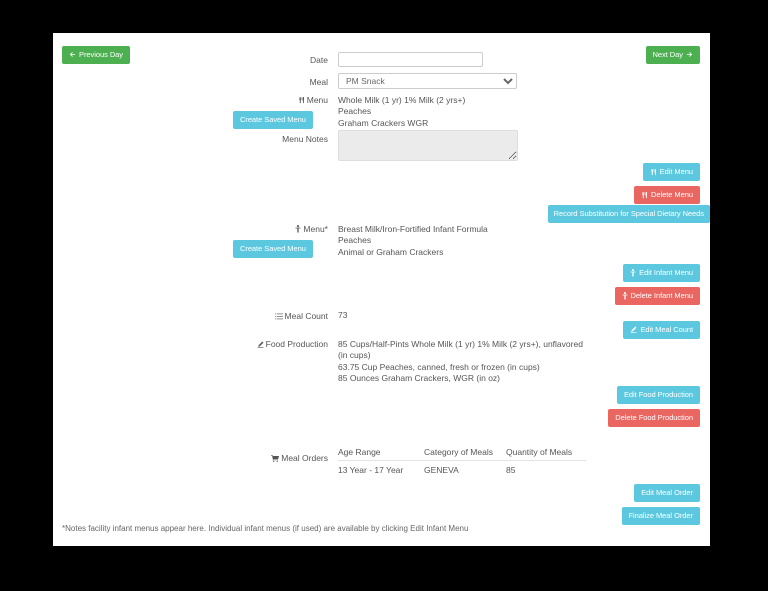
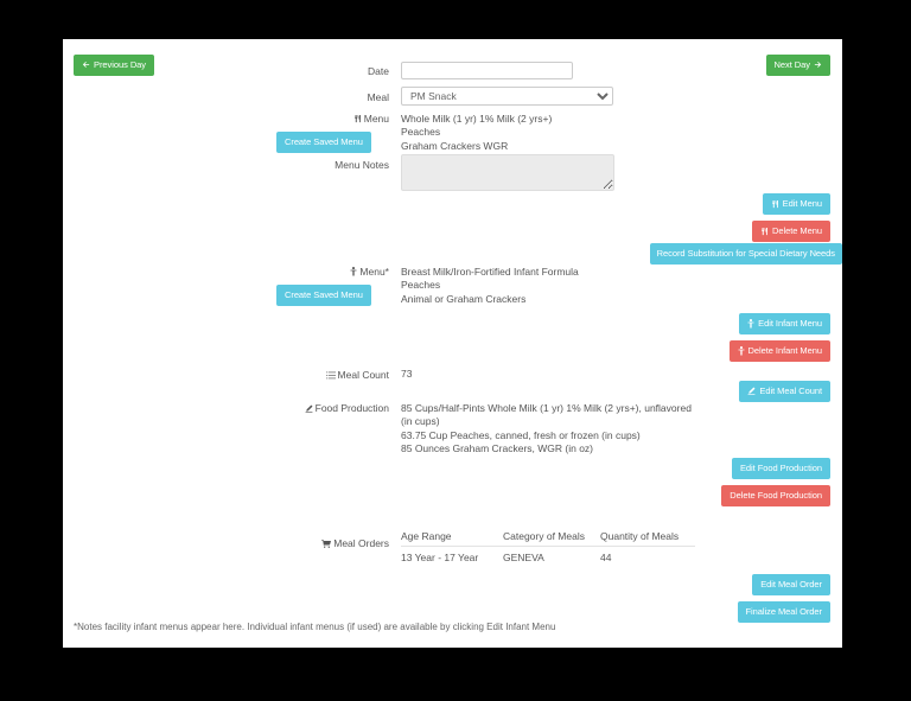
  Previous Day
  Next Day
  Date
  Meal
  PM Snack
  Menu
  Whole Milk (1 yr) 1% Milk (2 yrs+)
  Peaches
  Graham Crackers WGR
  Create Saved Menu
  Menu Notes
  Edit Menu
  Delete Menu
  Record Substitution for Special Dietary Needs
  Menu*
  Breast Milk/Iron-Fortified Infant Formula
  Peaches
  Animal or Graham Crackers
  Create Saved Menu
  Edit Infant Menu
  Delete Infant Menu
  Meal Count
  73
  Edit Meal Count
  Food Production
  85 Cups/Half-Pints Whole Milk (1 yr) 1% Milk (2 yrs+), unflavored (in cups)
  63.75 Cup Peaches, canned, fresh or frozen (in cups)
  85 Ounces Graham Crackers, WGR (in oz)
  Edit Food Production
  Delete Food Production
  Meal Orders
  Age Range	Category of Meals	Quantity of Meals
- 13 Year - 17 Year	GENEVA	85
+ 13 Year - 17 Year	GENEVA	44
  Edit Meal Order
  Finalize Meal Order
  *Notes facility infant menus appear here. Individual infant menus (if used) are available by clicking Edit Infant Menu
